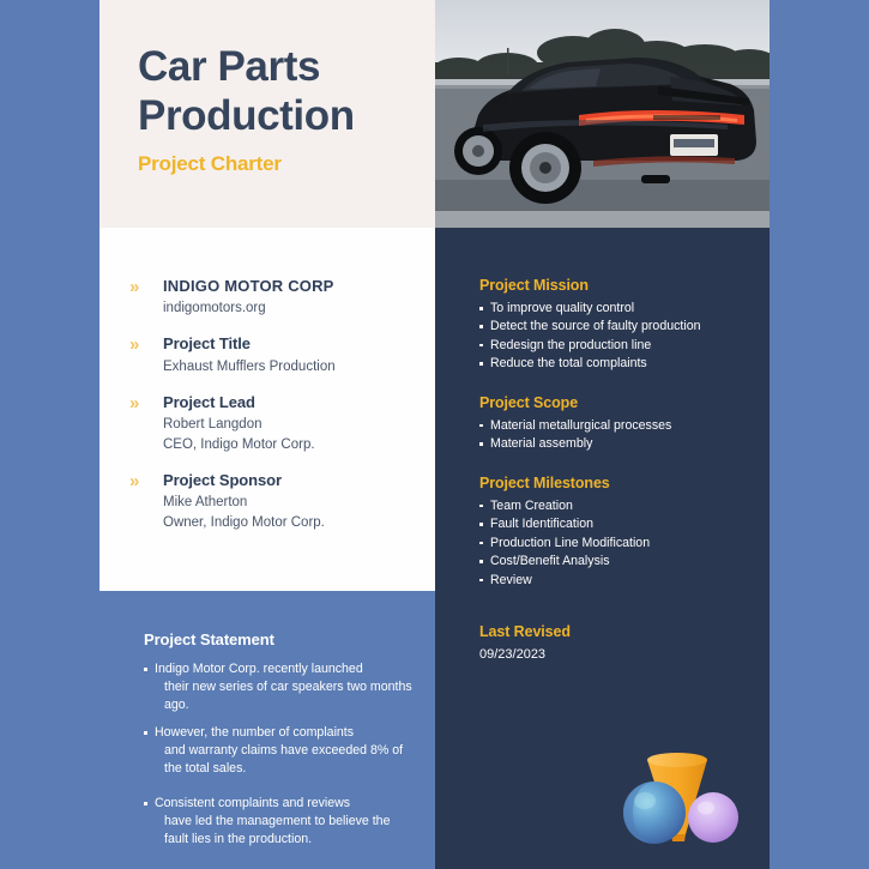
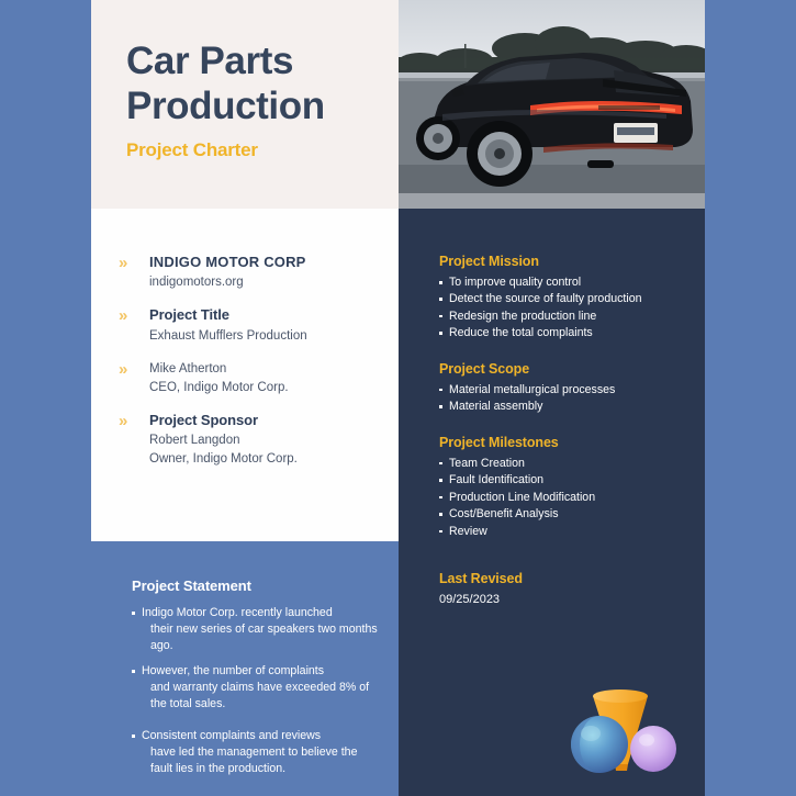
  Car Parts
  Production
  Project Charter
  »
  INDIGO MOTOR CORP
  indigomotors.org
  »
  Project Title
  Exhaust Mufflers Production
  »
- Project Lead
- Robert Langdon
+ Mike Atherton
  CEO, Indigo Motor Corp.
  »
  Project Sponsor
- Mike Atherton
+ Robert Langdon
  Owner, Indigo Motor Corp.
  Project Mission
  To improve quality control
  Detect the source of faulty production
  Redesign the production line
  Reduce the total complaints
  Project Scope
  Material metallurgical processes
  Material assembly
  Project Milestones
  Team Creation
  Fault Identification
  Production Line Modification
  Cost/Benefit Analysis
  Review
  Last Revised
- 09/23/2023
+ 09/25/2023
  Project Statement
  Indigo Motor Corp. recently launched
  their new series of car speakers two months ago.
  However, the number of complaints
  and warranty claims have exceeded 8% of the total sales.
  Consistent complaints and reviews
  have led the management to believe the fault lies in the production.
